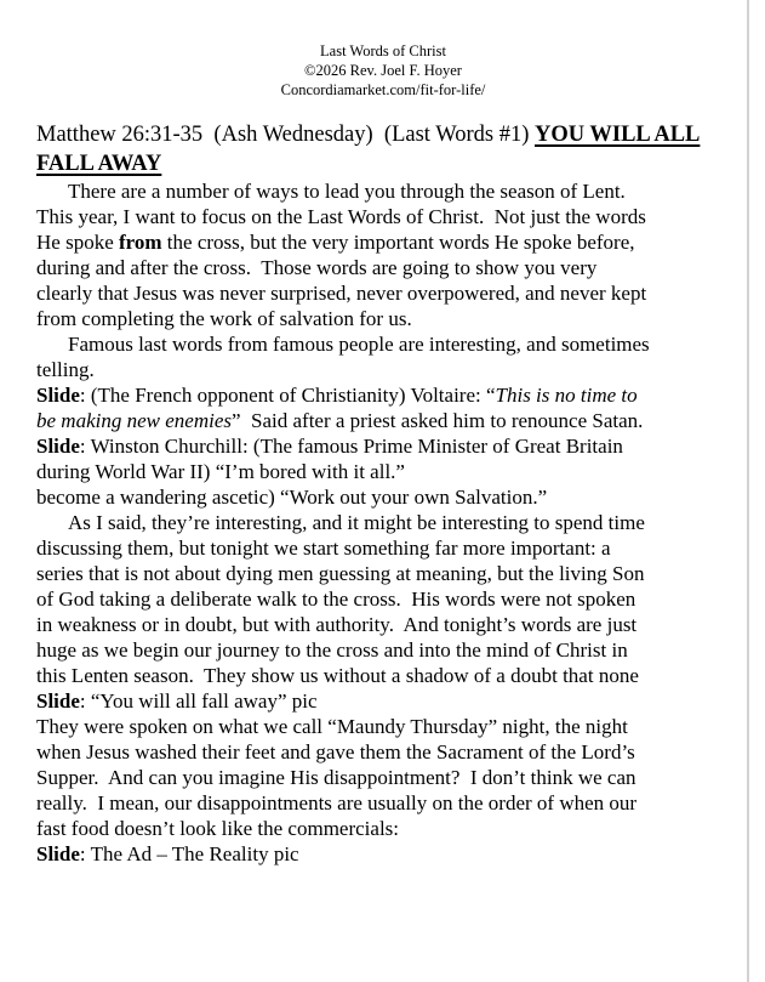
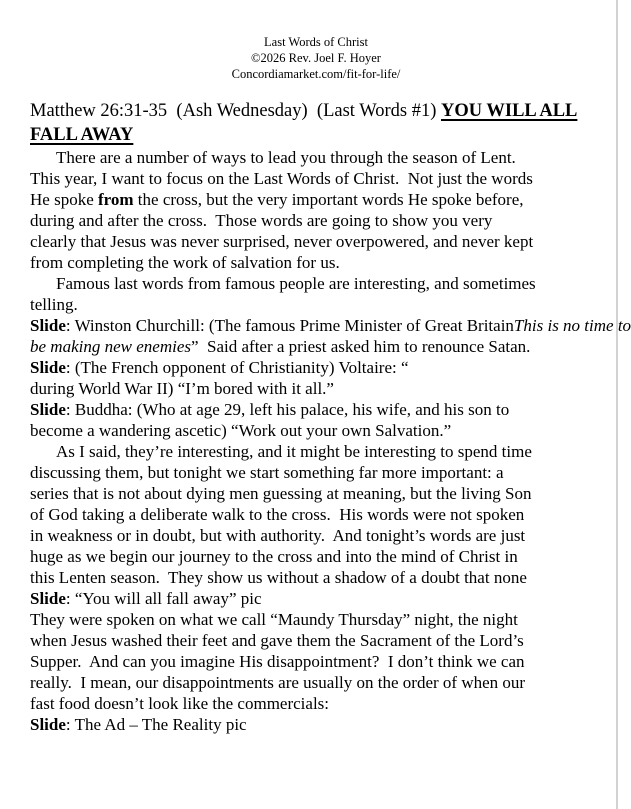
  Last Words of Christ
  ©2026 Rev. Joel F. Hoyer
  Concordiamarket.com/fit-for-life/
  Matthew 26:31-35 (Ash Wednesday) (Last Words #1) YOU WILL ALL
  FALL AWAY
  There are a number of ways to lead you through the season of Lent.
  This year, I want to focus on the Last Words of Christ. Not just the words
  He spoke from the cross, but the very important words He spoke before,
  during and after the cross. Those words are going to show you very
  clearly that Jesus was never surprised, never overpowered, and never kept
  from completing the work of salvation for us.
  Famous last words from famous people are interesting, and sometimes
  telling.
- Slide: (The French opponent of Christianity) Voltaire: “This is no time to
+ Slide: Winston Churchill: (The famous Prime Minister of Great BritainThis is no time to
  be making new enemies” Said after a priest asked him to renounce Satan.
- Slide: Winston Churchill: (The famous Prime Minister of Great Britain
+ Slide: (The French opponent of Christianity) Voltaire: “
  during World War II) “I’m bored with it all.”
+ Slide: Buddha: (Who at age 29, left his palace, his wife, and his son to
  become a wandering ascetic) “Work out your own Salvation.”
  As I said, they’re interesting, and it might be interesting to spend time
  discussing them, but tonight we start something far more important: a
  series that is not about dying men guessing at meaning, but the living Son
  of God taking a deliberate walk to the cross. His words were not spoken
  in weakness or in doubt, but with authority. And tonight’s words are just
  huge as we begin our journey to the cross and into the mind of Christ in
  this Lenten season. They show us without a shadow of a doubt that none
  Slide: “You will all fall away” pic
  They were spoken on what we call “Maundy Thursday” night, the night
  when Jesus washed their feet and gave them the Sacrament of the Lord’s
  Supper. And can you imagine His disappointment? I don’t think we can
  really. I mean, our disappointments are usually on the order of when our
  fast food doesn’t look like the commercials:
  Slide: The Ad – The Reality pic
